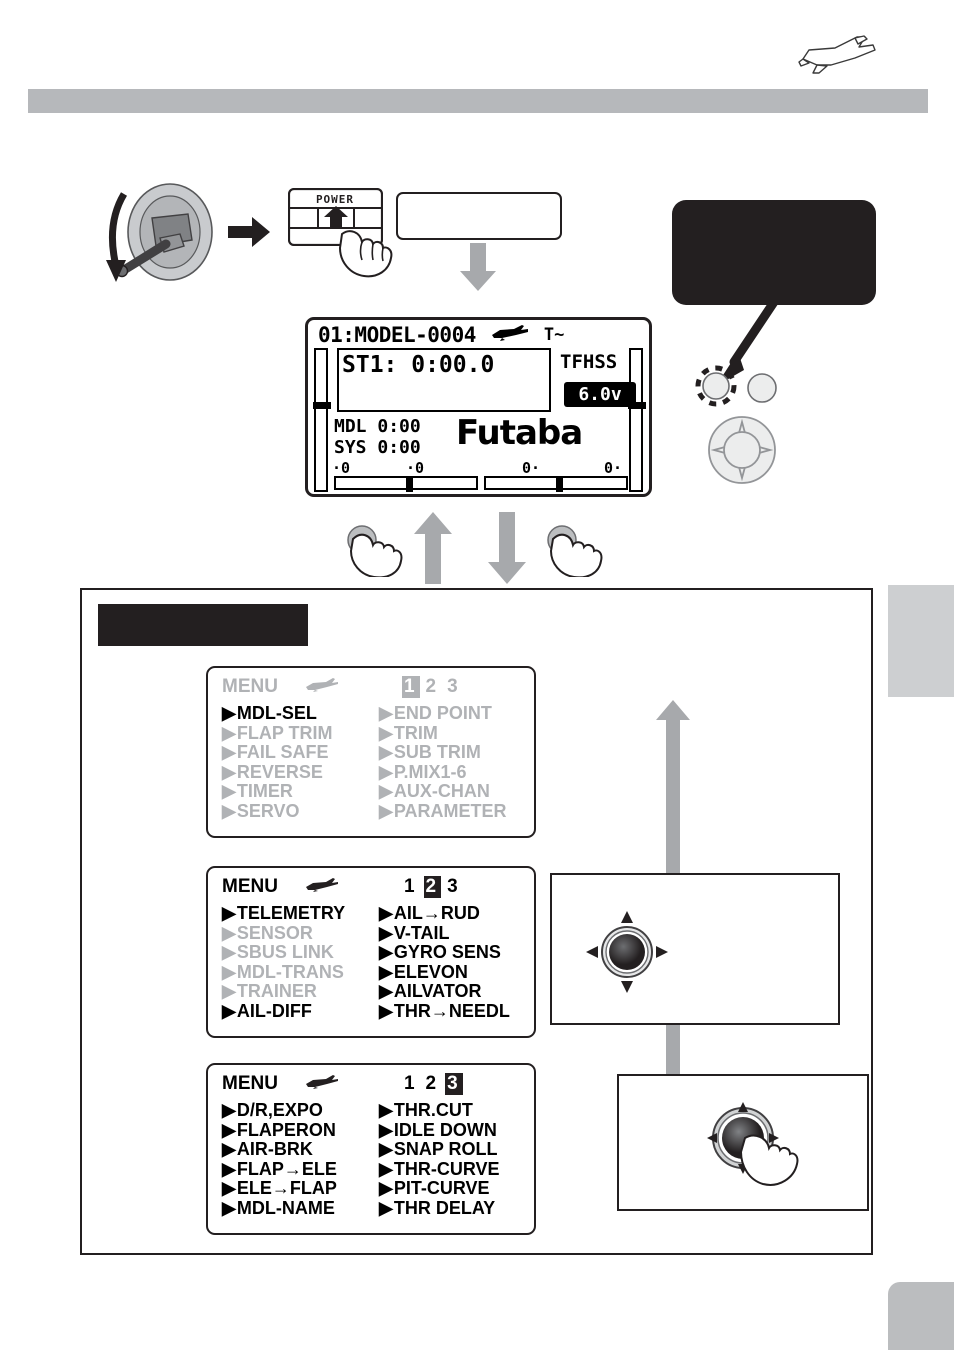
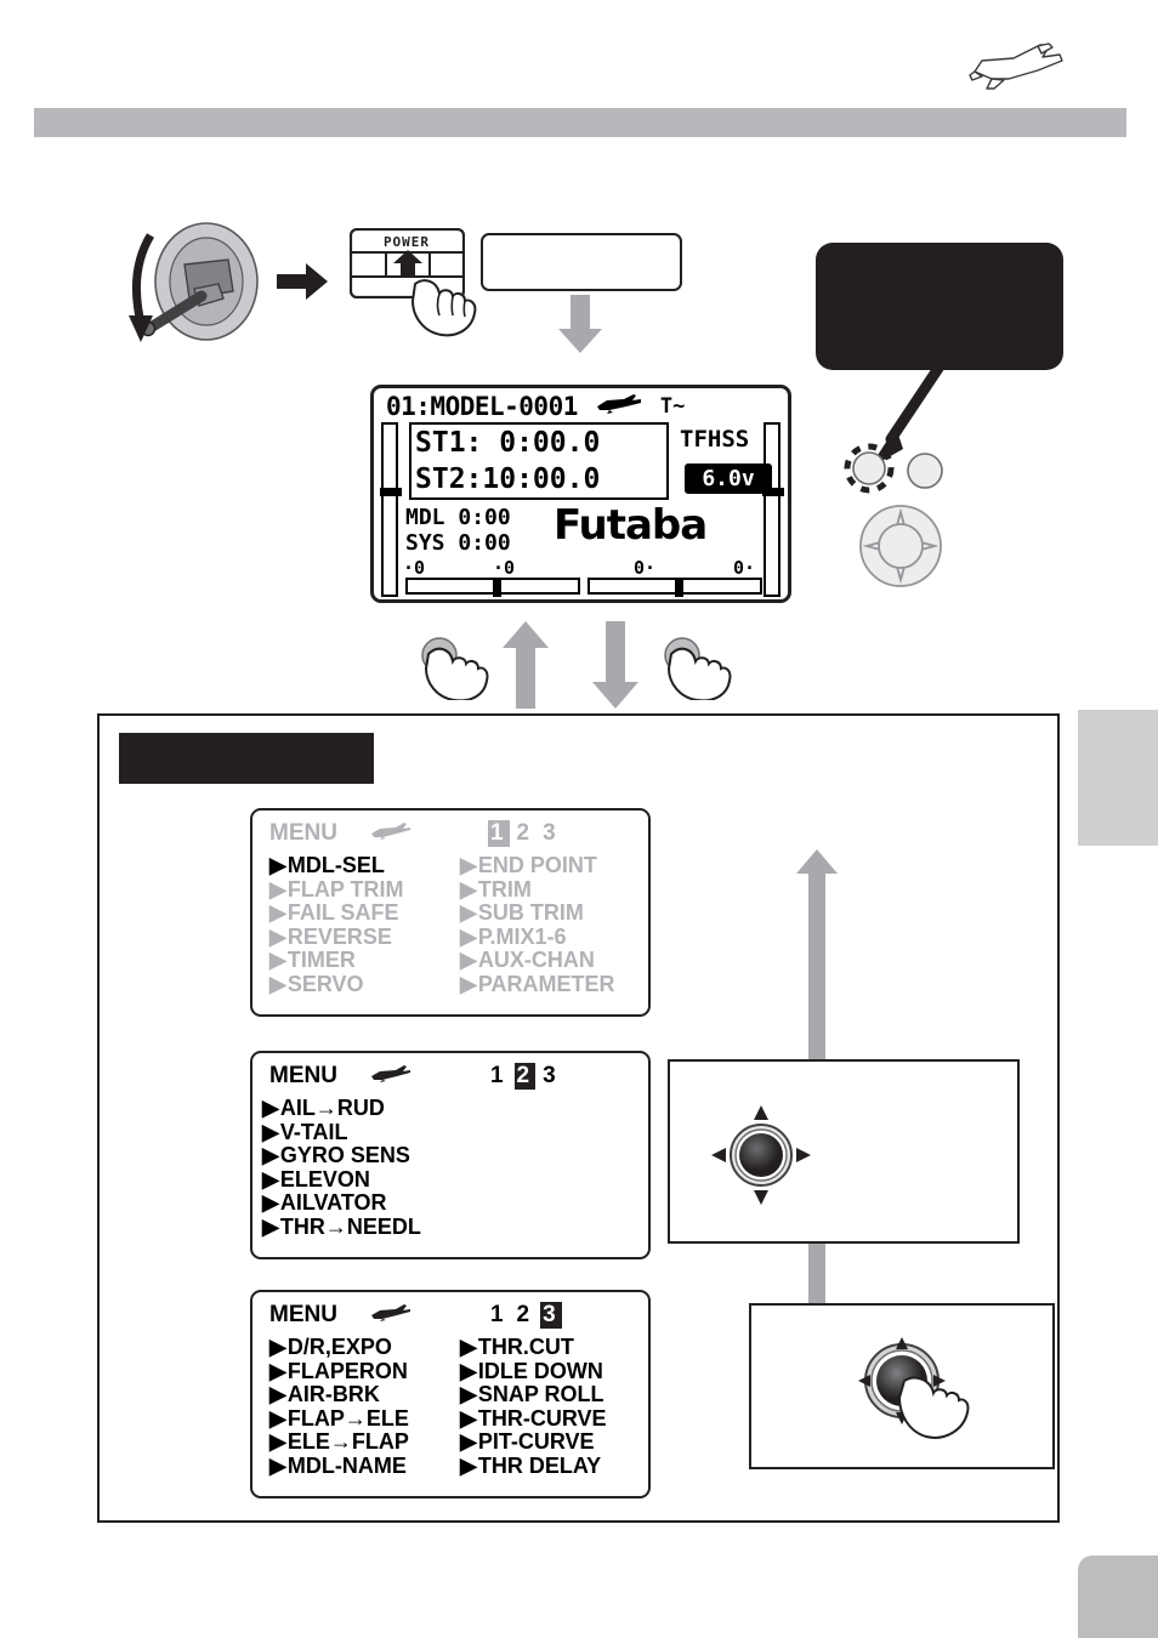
  POWER
- 01:MODEL-0004
+ 01:MODEL-0001
  T~
  ST1: 0:00.0
+ ST2:10:00.0
  TFHSS
  6.0v
  MDL 0:00
  SYS 0:00
  Futaba
  ·0
  ·0
  0·
  0·
  MENU
  1
  2
  3
  ▶MDL-SEL
  ▶FLAP TRIM
  ▶FAIL SAFE
  ▶REVERSE
  ▶TIMER
  ▶SERVO
  ▶END POINT
  ▶TRIM
  ▶SUB TRIM
  ▶P.MIX1-6
  ▶AUX-CHAN
  ▶PARAMETER
  MENU
  1
  2
  3
- ▶TELEMETRY
- ▶SENSOR
- ▶SBUS LINK
- ▶MDL-TRANS
- ▶TRAINER
- ▶AIL-DIFF
  ▶AIL→RUD
  ▶V-TAIL
  ▶GYRO SENS
  ▶ELEVON
  ▶AILVATOR
  ▶THR→NEEDL
  MENU
  1
  2
  3
  ▶D/R,EXPO
  ▶FLAPERON
  ▶AIR-BRK
  ▶FLAP→ELE
  ▶ELE→FLAP
  ▶MDL-NAME
  ▶THR.CUT
  ▶IDLE DOWN
  ▶SNAP ROLL
  ▶THR-CURVE
  ▶PIT-CURVE
  ▶THR DELAY
